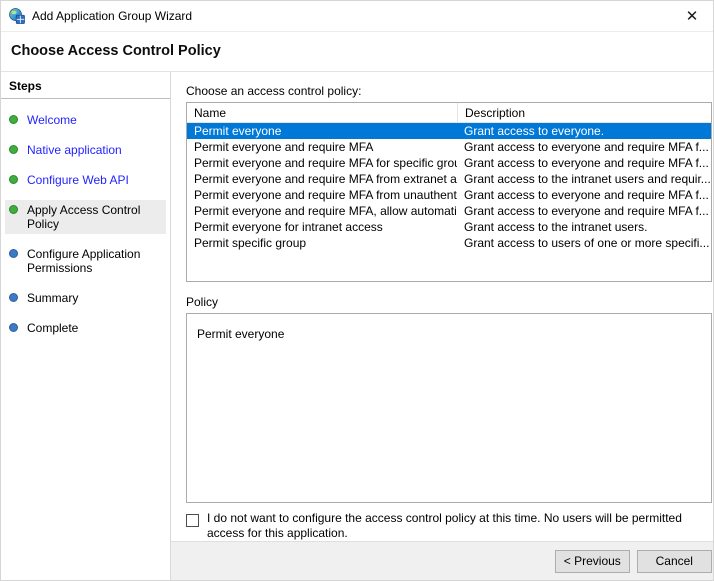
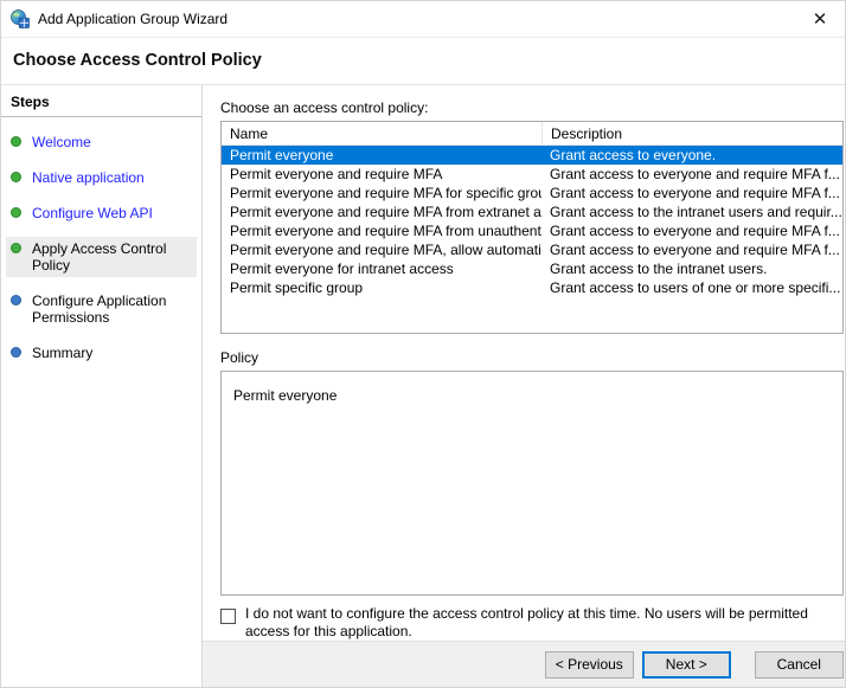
  Add Application Group Wizard
  ✕
  Choose Access Control Policy
  Steps
  Welcome
  Native application
  Configure Web API
  Apply Access Control Policy
  Configure Application Permissions
  Summary
- Complete
  Choose an access control policy:
  Name
  Description
  Permit everyone
  Grant access to everyone.
  Permit everyone and require MFA
  Grant access to everyone and require MFA f...
  Permit everyone and require MFA for specific gro
  Grant access to everyone and require MFA f...
  Permit everyone and require MFA from extranet a
  Grant access to the intranet users and requir...
  Permit everyone and require MFA from unauthent
  Grant access to everyone and require MFA f...
  Permit everyone and require MFA, allow automati
  Grant access to everyone and require MFA f...
  Permit everyone for intranet access
  Grant access to the intranet users.
  Permit specific group
  Grant access to users of one or more specifi...
  Policy
  Permit everyone
  I do not want to configure the access control policy at this time. No users will be permitted access for this application.
  < Previous
+ Next >
  Cancel
